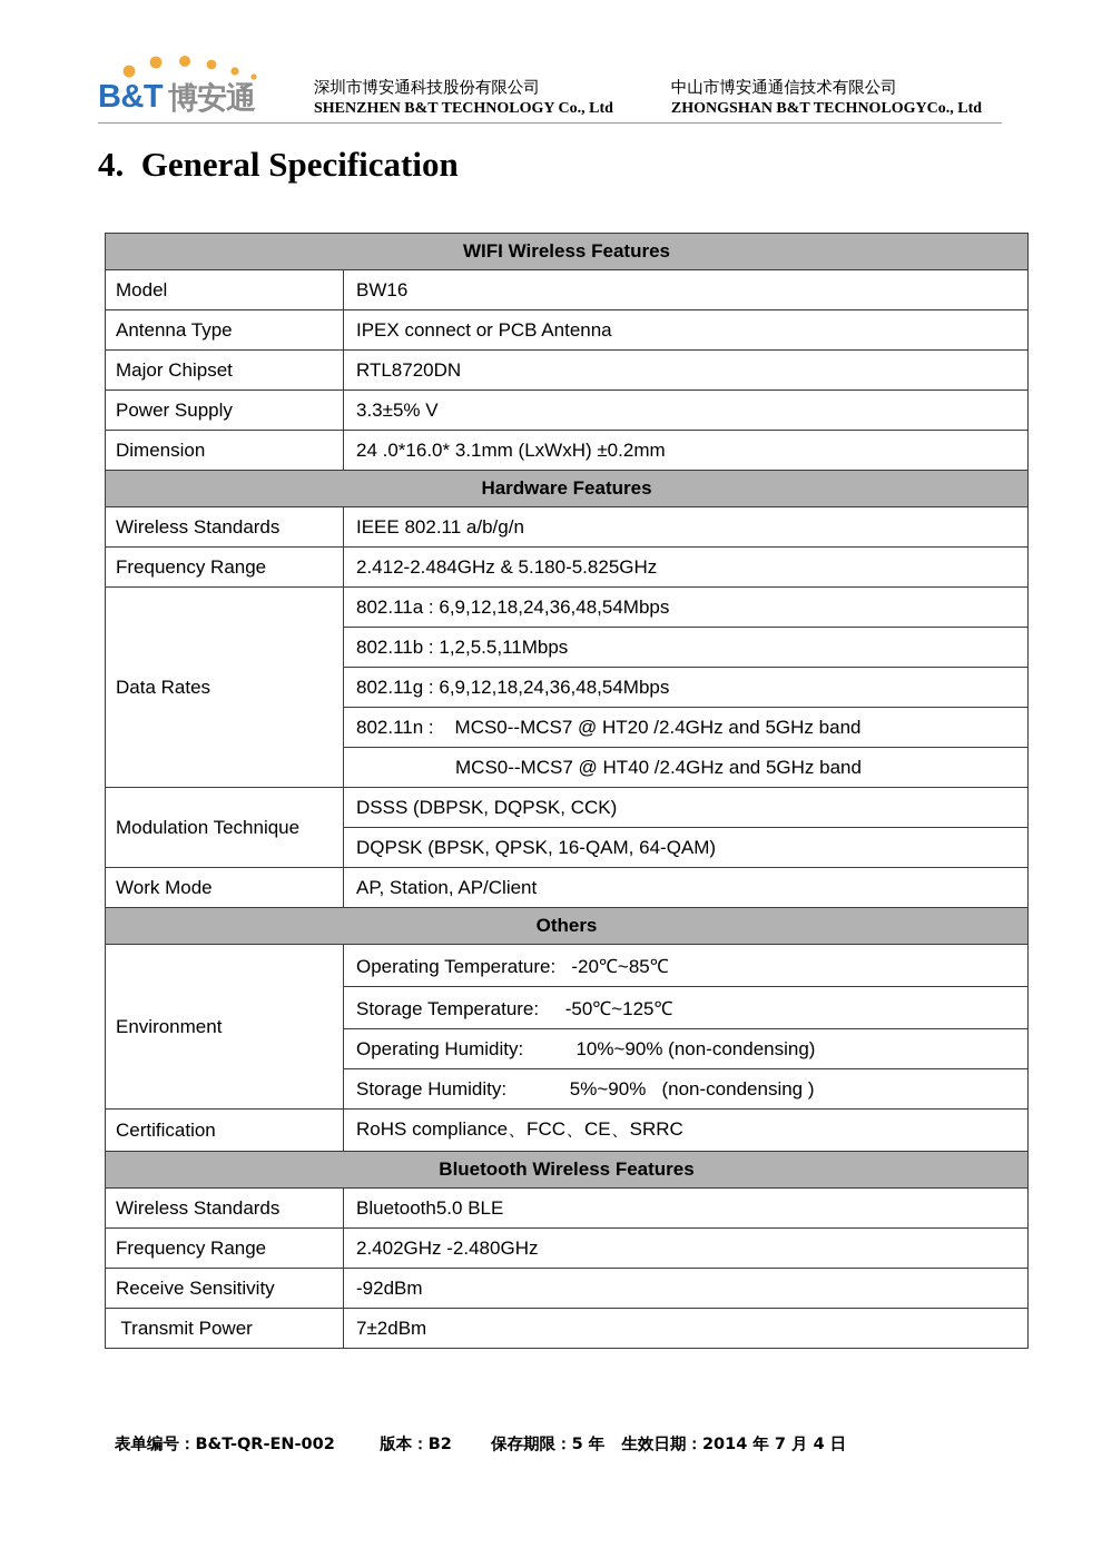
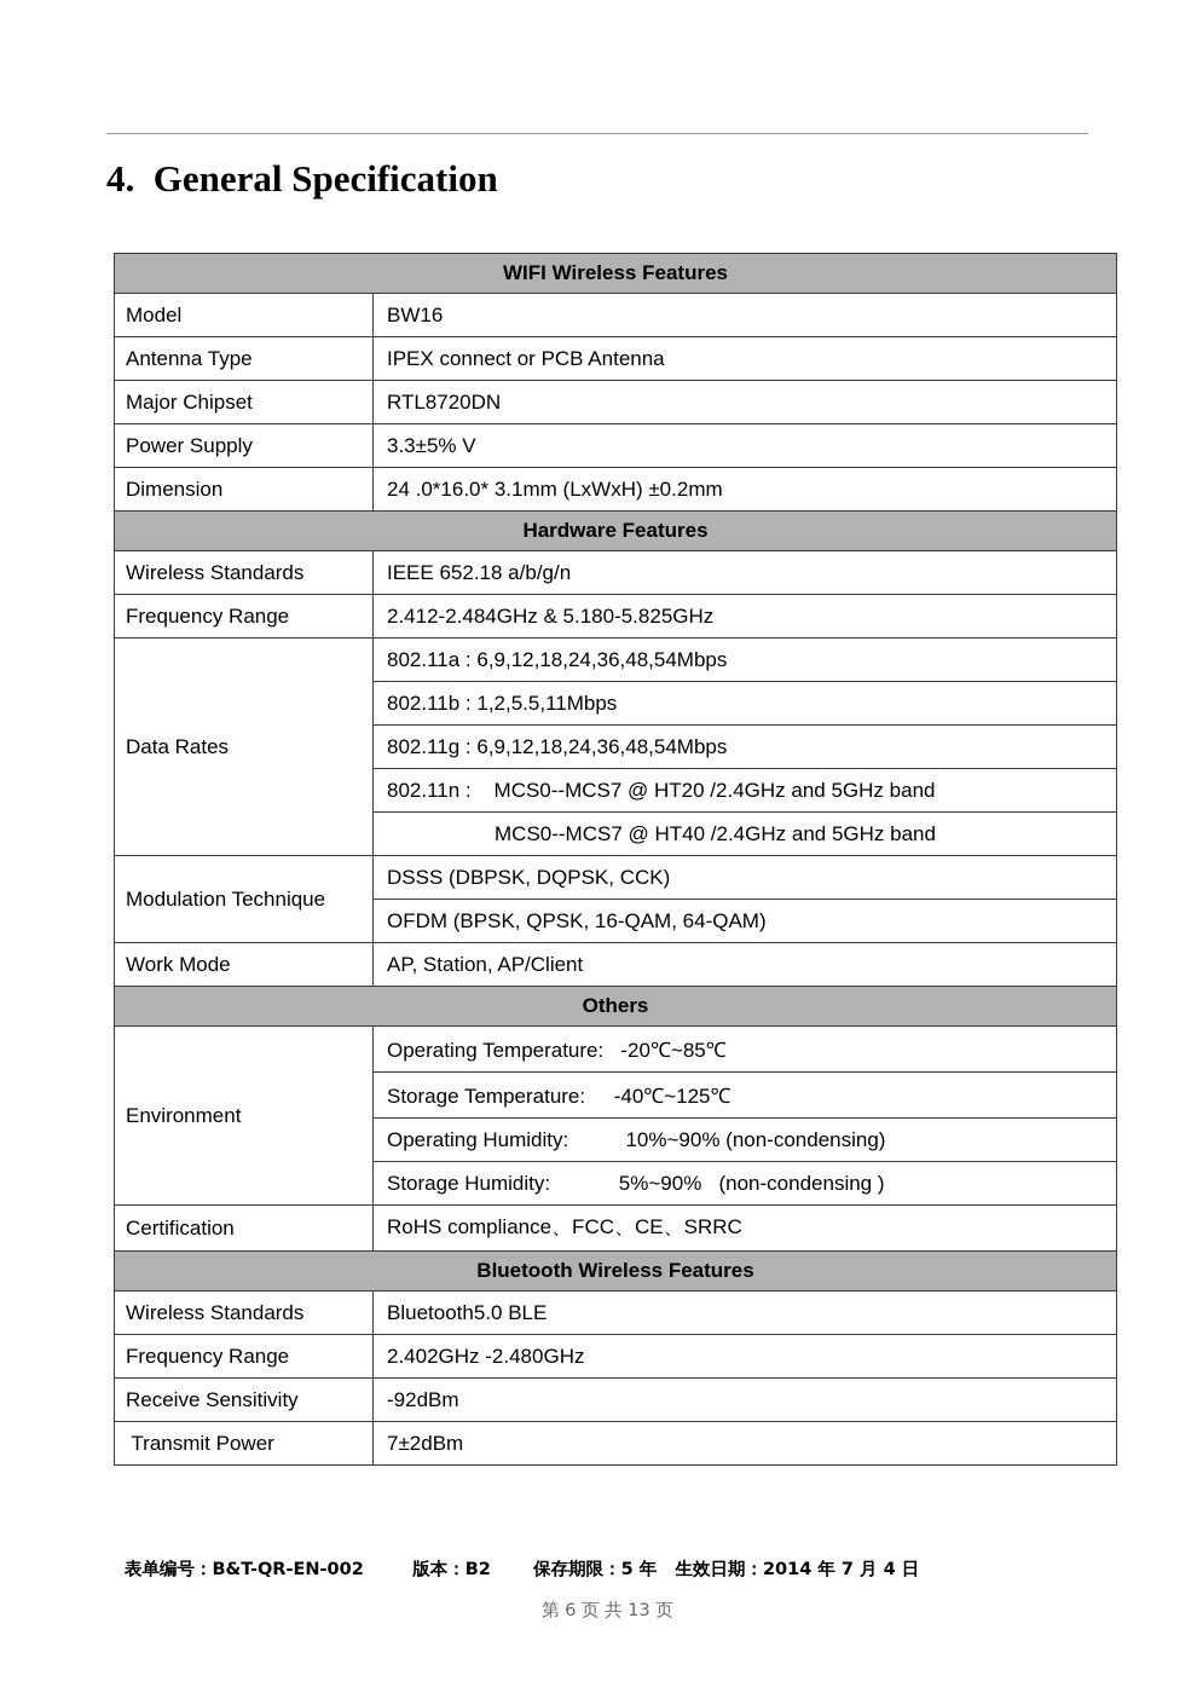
- B&T
- 博安通
- 深圳市博安通科技股份有限公司
- SHENZHEN B&T TECHNOLOGY Co., Ltd
- 中山市博安通通信技术有限公司
- ZHONGSHAN B&T TECHNOLOGYCo., Ltd
  4. General Specification
  WIFI Wireless Features
  Model	BW16
  Antenna Type	IPEX connect or PCB Antenna
  Major Chipset	RTL8720DN
  Power Supply	3.3±5% V
  Dimension	24 .0*16.0* 3.1mm (LxWxH) ±0.2mm
  Hardware Features
- Wireless Standards	IEEE 802.11 a/b/g/n
+ Wireless Standards	IEEE 652.18 a/b/g/n
  Frequency Range	2.412-2.484GHz & 5.180-5.825GHz
  Data Rates	802.11a : 6,9,12,18,24,36,48,54Mbps
  802.11b : 1,2,5.5,11Mbps
  802.11g : 6,9,12,18,24,36,48,54Mbps
  802.11n : MCS0--MCS7 @ HT20 /2.4GHz and 5GHz band
  MCS0--MCS7 @ HT40 /2.4GHz and 5GHz band
  Modulation Technique	DSSS (DBPSK, DQPSK, CCK)
- DQPSK (BPSK, QPSK, 16-QAM, 64-QAM)
+ OFDM (BPSK, QPSK, 16-QAM, 64-QAM)
  Work Mode	AP, Station, AP/Client
  Others
  Environment	Operating Temperature: -20℃~85℃
- Storage Temperature: -50℃~125℃
+ Storage Temperature: -40℃~125℃
  Operating Humidity: 10%~90% (non-condensing)
  Storage Humidity: 5%~90% (non-condensing )
  Certification	RoHS compliance、FCC、CE、SRRC
  Bluetooth Wireless Features
  Wireless Standards	Bluetooth5.0 BLE
  Frequency Range	2.402GHz -2.480GHz
  Receive Sensitivity	-92dBm
  Transmit Power	7±2dBm
  表单编号：B&T-QR-EN-002 版本：B2 保存期限：5 年 生效日期：2014 年 7 月 4 日
+ 第 6 页 共 13 页
